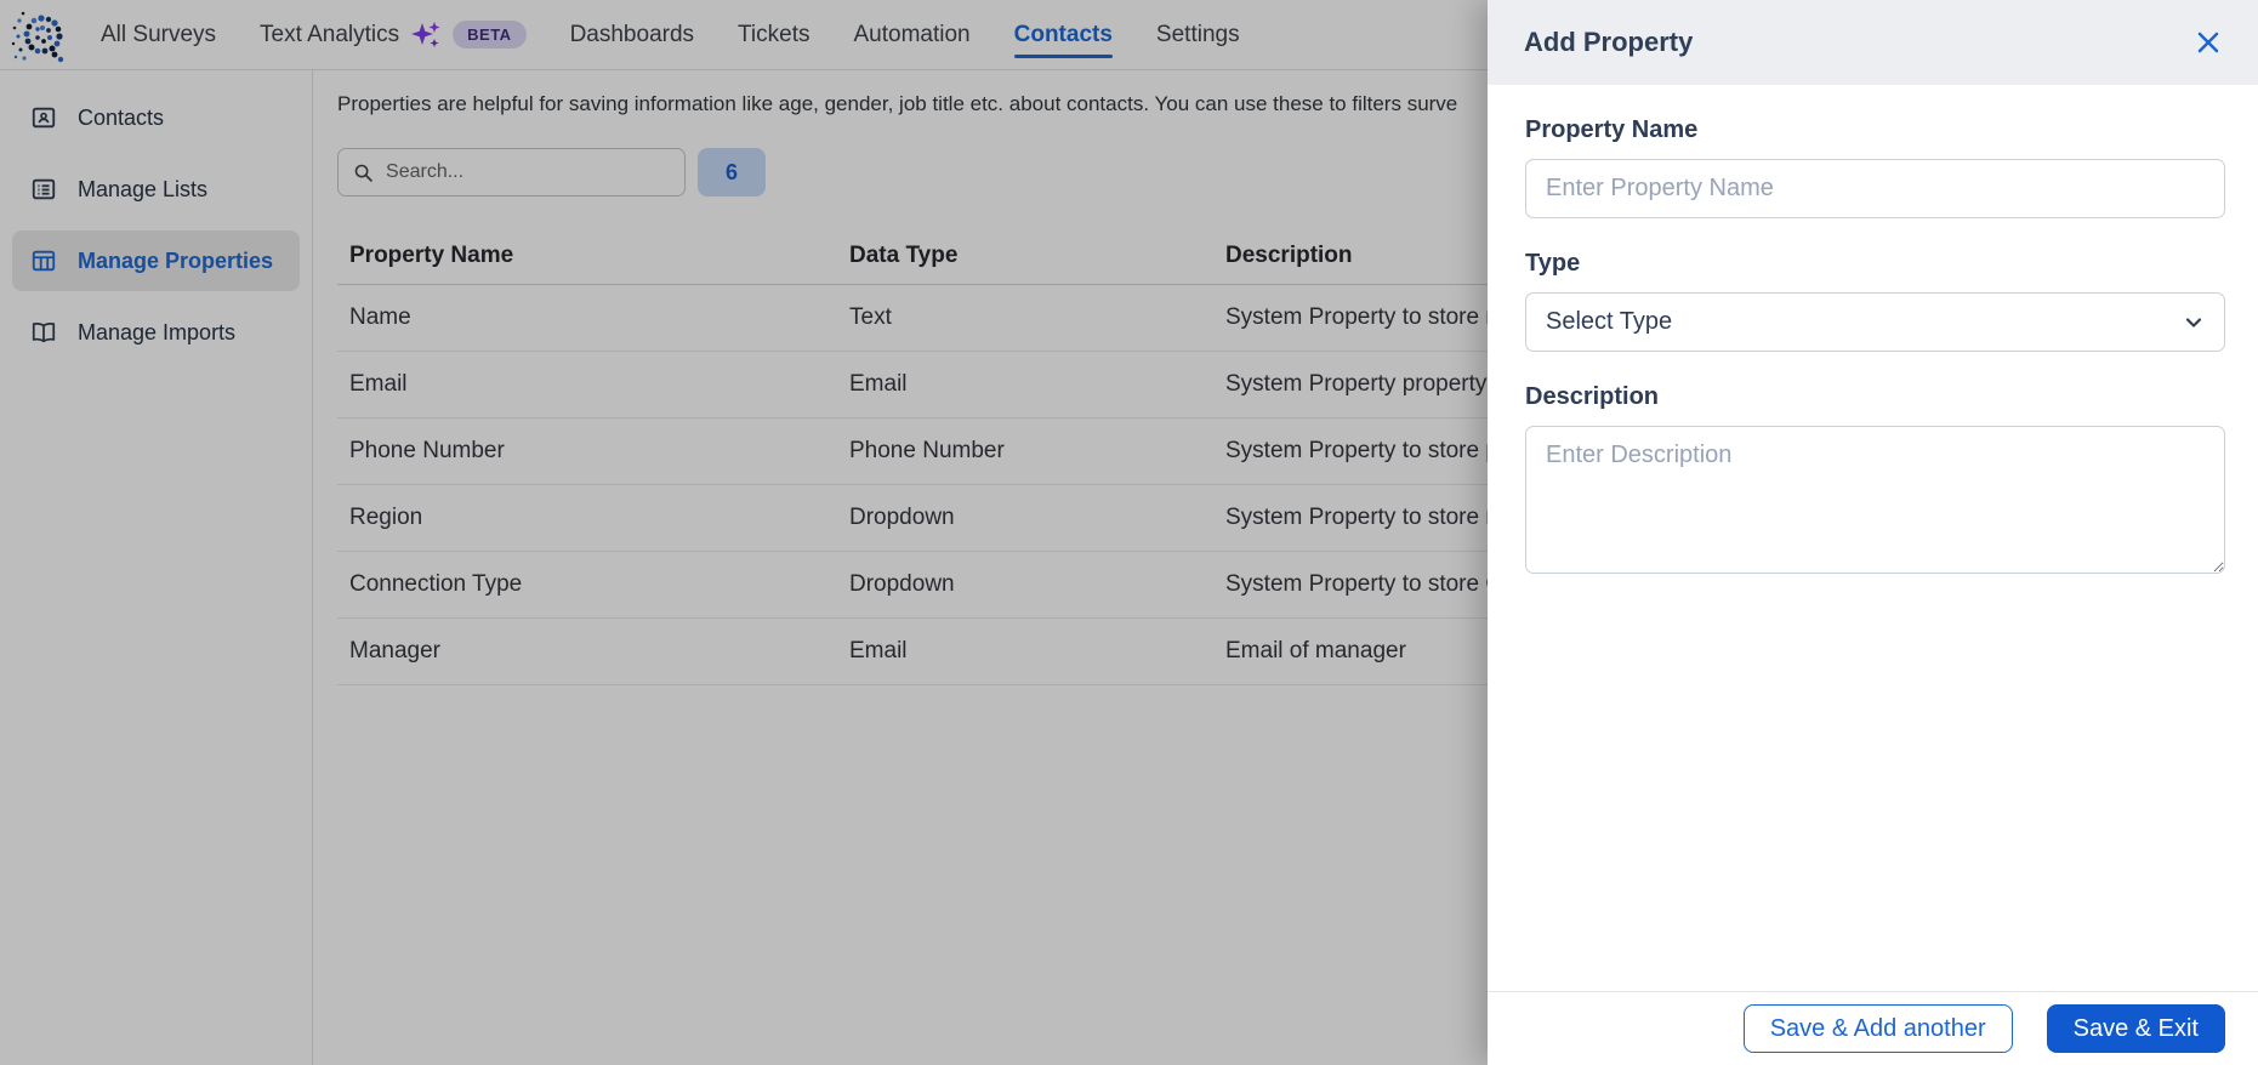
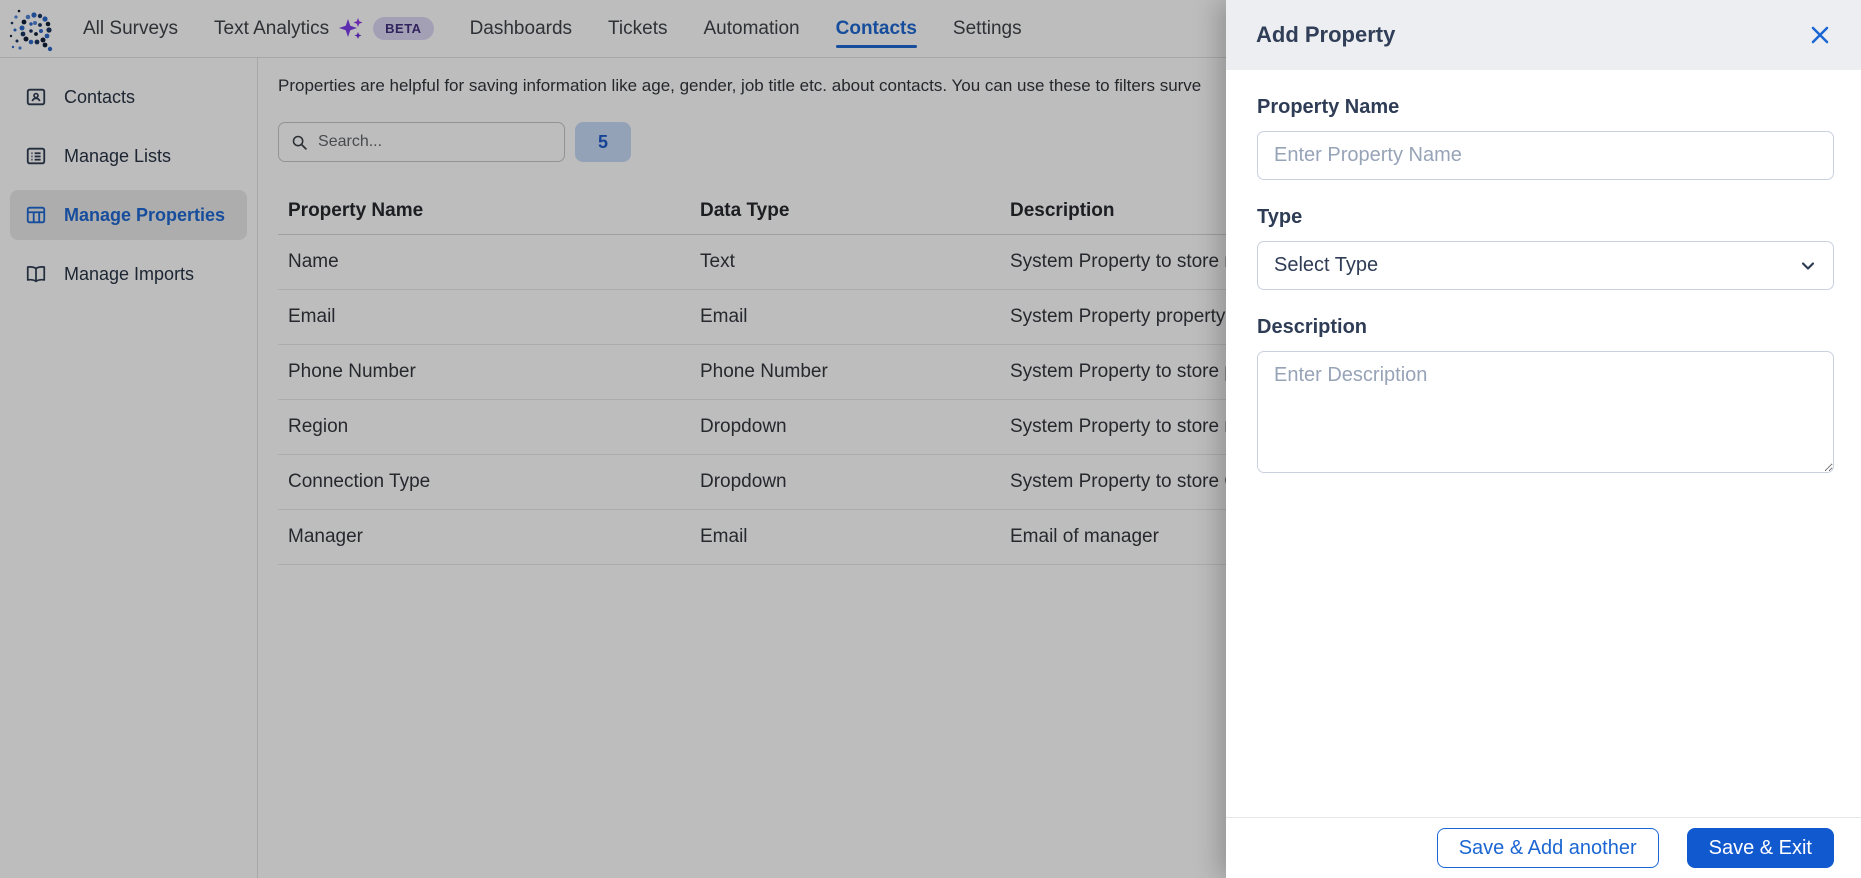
  All Surveys
  Text Analytics
  BETA
  Dashboards
  Tickets
  Automation
  Contacts
  Settings
  Contacts
  Manage Lists
  Manage Properties
  Manage Imports
  Properties are helpful for saving information like age, gender, job title etc. about contacts. You can use these to filters surve
  Search...
- 6
+ 5
  Property Name
  Data Type
  Description
  Name
  Text
  System Property to store
  Email
  Email
  System Property property
  Phone Number
  Phone Number
  System Property to store
  Region
  Dropdown
  System Property to store
  Connection Type
  Dropdown
  System Property to store
  Manager
  Email
  Email of manager
  Add Property
  Property Name
  Enter Property Name
  Type
  Select Type
  Description
  Enter Description
  Save & Add another
  Save & Exit
